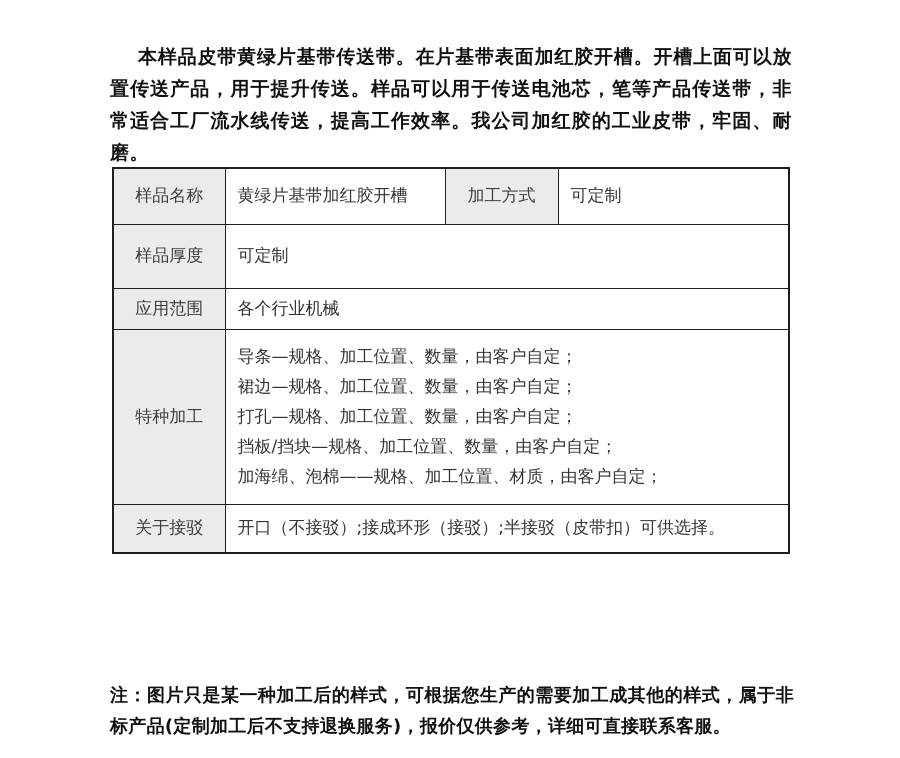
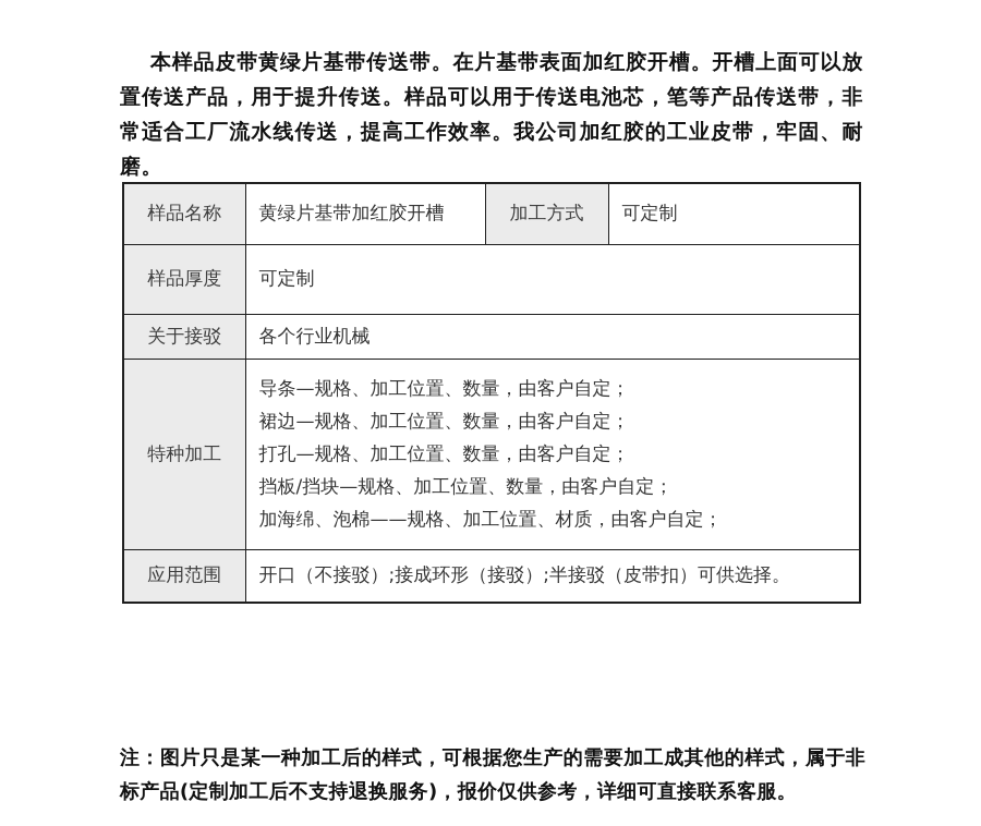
  本样品皮带黄绿片基带传送带。在片基带表面加红胶开槽。开槽上面可以放置传送产品，用于提升传送。样品可以用于传送电池芯，笔等产品传送带，非常适合工厂流水线传送，提高工作效率。我公司加红胶的工业皮带，牢固、耐磨。
  样品名称	黄绿片基带加红胶开槽	加工方式	可定制
  样品厚度	可定制
- 应用范围	各个行业机械
+ 关于接驳	各个行业机械
  特种加工	导条—规格、加工位置、数量，由客户自定； 裙边—规格、加工位置、数量，由客户自定； 打孔—规格、加工位置、数量，由客户自定； 挡板/挡块—规格、加工位置、数量，由客户自定； 加海绵、泡棉——规格、加工位置、材质，由客户自定；
- 关于接驳	开口（不接驳）;接成环形（接驳）;半接驳（皮带扣）可供选择。
+ 应用范围	开口（不接驳）;接成环形（接驳）;半接驳（皮带扣）可供选择。
  注：图片只是某一种加工后的样式，可根据您生产的需要加工成其他的样式，属于非标产品(定制加工后不支持退换服务)，报价仅供参考，详细可直接联系客服。
